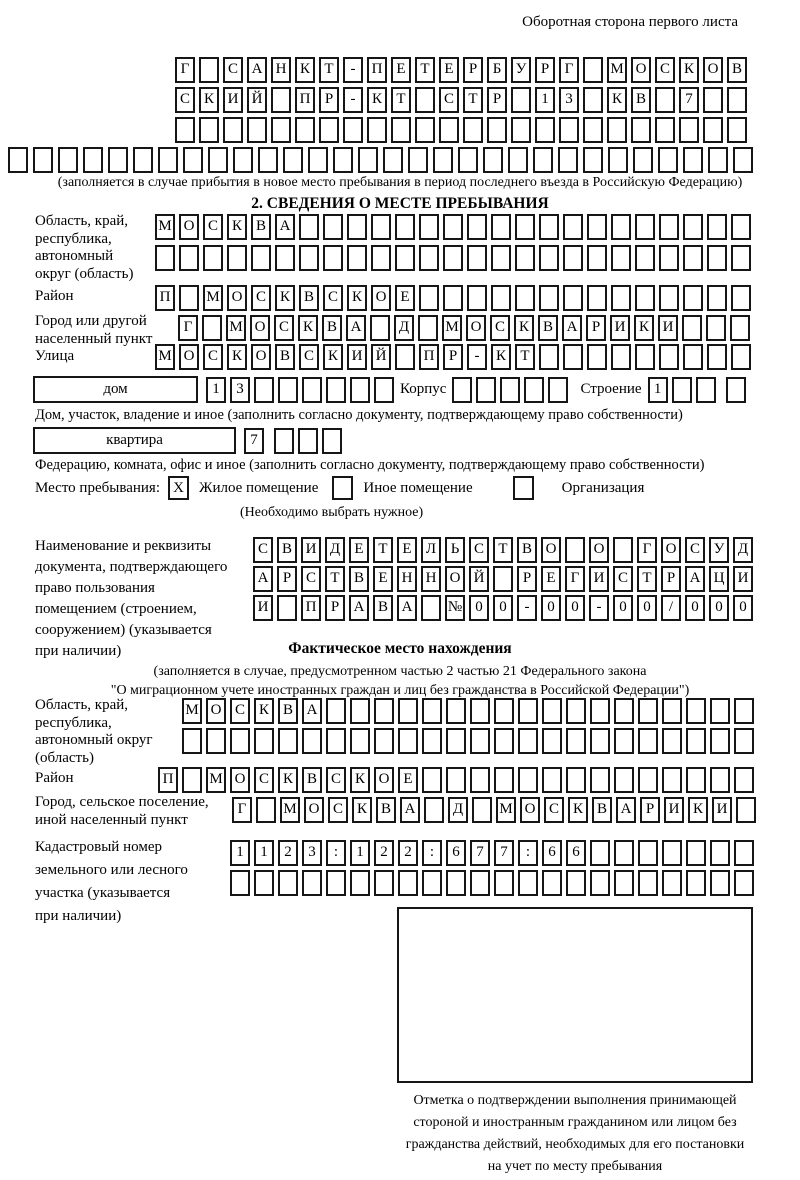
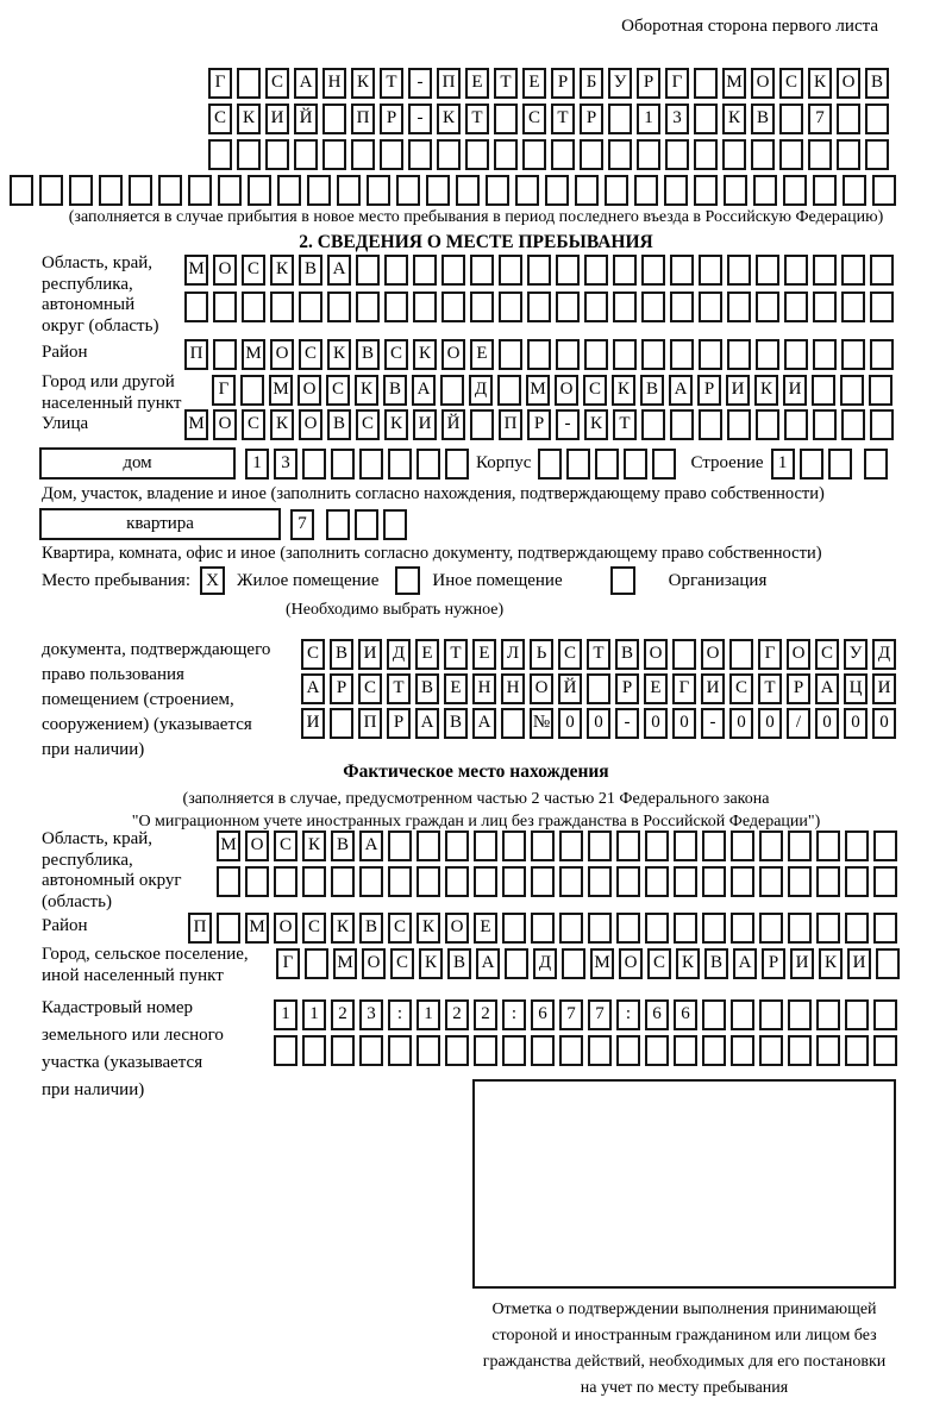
  Оборотная сторона первого листа
  Г С А Н К Т - П Е Т Е Р Б У Р Г М О С К О В
  С К И Й П Р - К Т С Т Р 1 3 К В 7
  (заполняется в случае прибытия в новое место пребывания в период последнего въезда в Российскую Федерацию)
  2. СВЕДЕНИЯ О МЕСТЕ ПРЕБЫВАНИЯ
  Область, край,
  республика,
  автономный
  округ (область)
  М О С К В А
  Район
  П М О С К В С К О Е
  Город или другой
  населенный пункт
  Г М О С К В А Д М О С К В А Р И К И
  Улица
  М О С К О В С К И Й П Р - К Т
  дом
  1 3
  Корпус
  Строение
  1
- Дом, участок, владение и иное (заполнить согласно документу, подтверждающему право собственности)
+ Дом, участок, владение и иное (заполнить согласно нахождения, подтверждающему право собственности)
  квартира
  7
- Федерацию, комната, офис и иное (заполнить согласно документу, подтверждающему право собственности)
+ Квартира, комната, офис и иное (заполнить согласно документу, подтверждающему право собственности)
  Место пребывания:
  X
  Жилое помещение
  Иное помещение
  Организация
  (Необходимо выбрать нужное)
- Наименование и реквизиты
  документа, подтверждающего
  право пользования
  помещением (строением,
  сооружением) (указывается
  при наличии)
  С В И Д Е Т Е Л Ь С Т В О О Г О С У Д
  А Р С Т В Е Н Н О Й Р Е Г И С Т Р А Ц И
  И П Р А В А № 0 0 - 0 0 - 0 0 / 0 0 0
  Фактическое место нахождения
  (заполняется в случае, предусмотренном частью 2 частью 21 Федерального закона
  "О миграционном учете иностранных граждан и лиц без гражданства в Российской Федерации")
  Область, край,
  республика,
  автономный округ
  (область)
  М О С К В А
  Район
  П М О С К В С К О Е
  Город, сельское поселение,
  иной населенный пункт
  Г М О С К В А Д М О С К В А Р И К И
  Кадастровый номер
  земельного или лесного
  участка (указывается
  при наличии)
  1 1 2 3 : 1 2 2 : 6 7 7 : 6 6
  Отметка о подтверждении выполнения принимающей
  стороной и иностранным гражданином или лицом без
  гражданства действий, необходимых для его постановки
  на учет по месту пребывания
